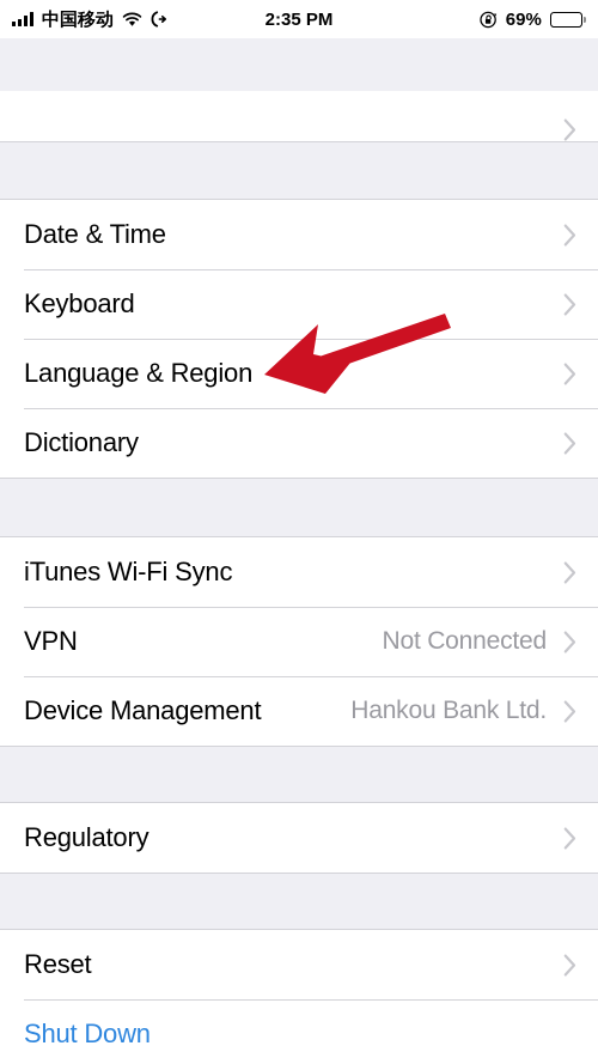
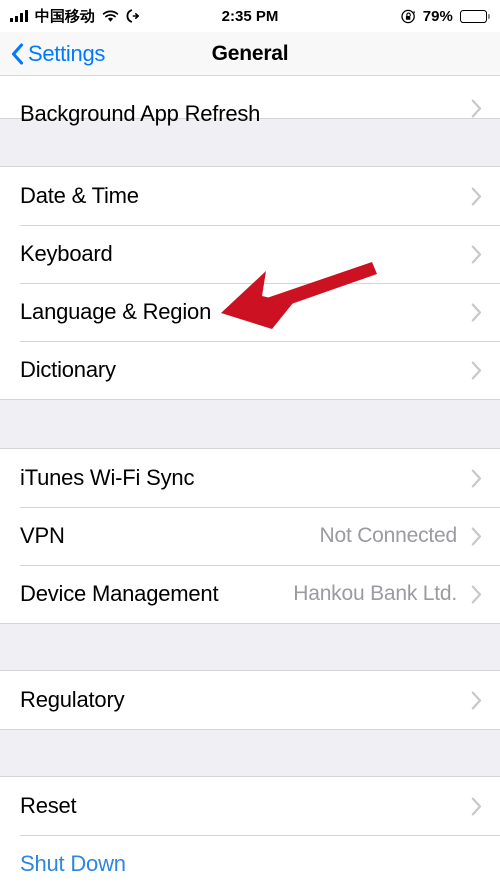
  中国移动
  2:35 PM
- 69%
+ 79%
+ Settings
+ General
+ Background App Refresh
  Date & Time
  Keyboard
  Language & Region
  Dictionary
  iTunes Wi-Fi Sync
  VPN
  Not Connected
  Device Management
  Hankou Bank Ltd.
  Regulatory
  Reset
  Shut Down
